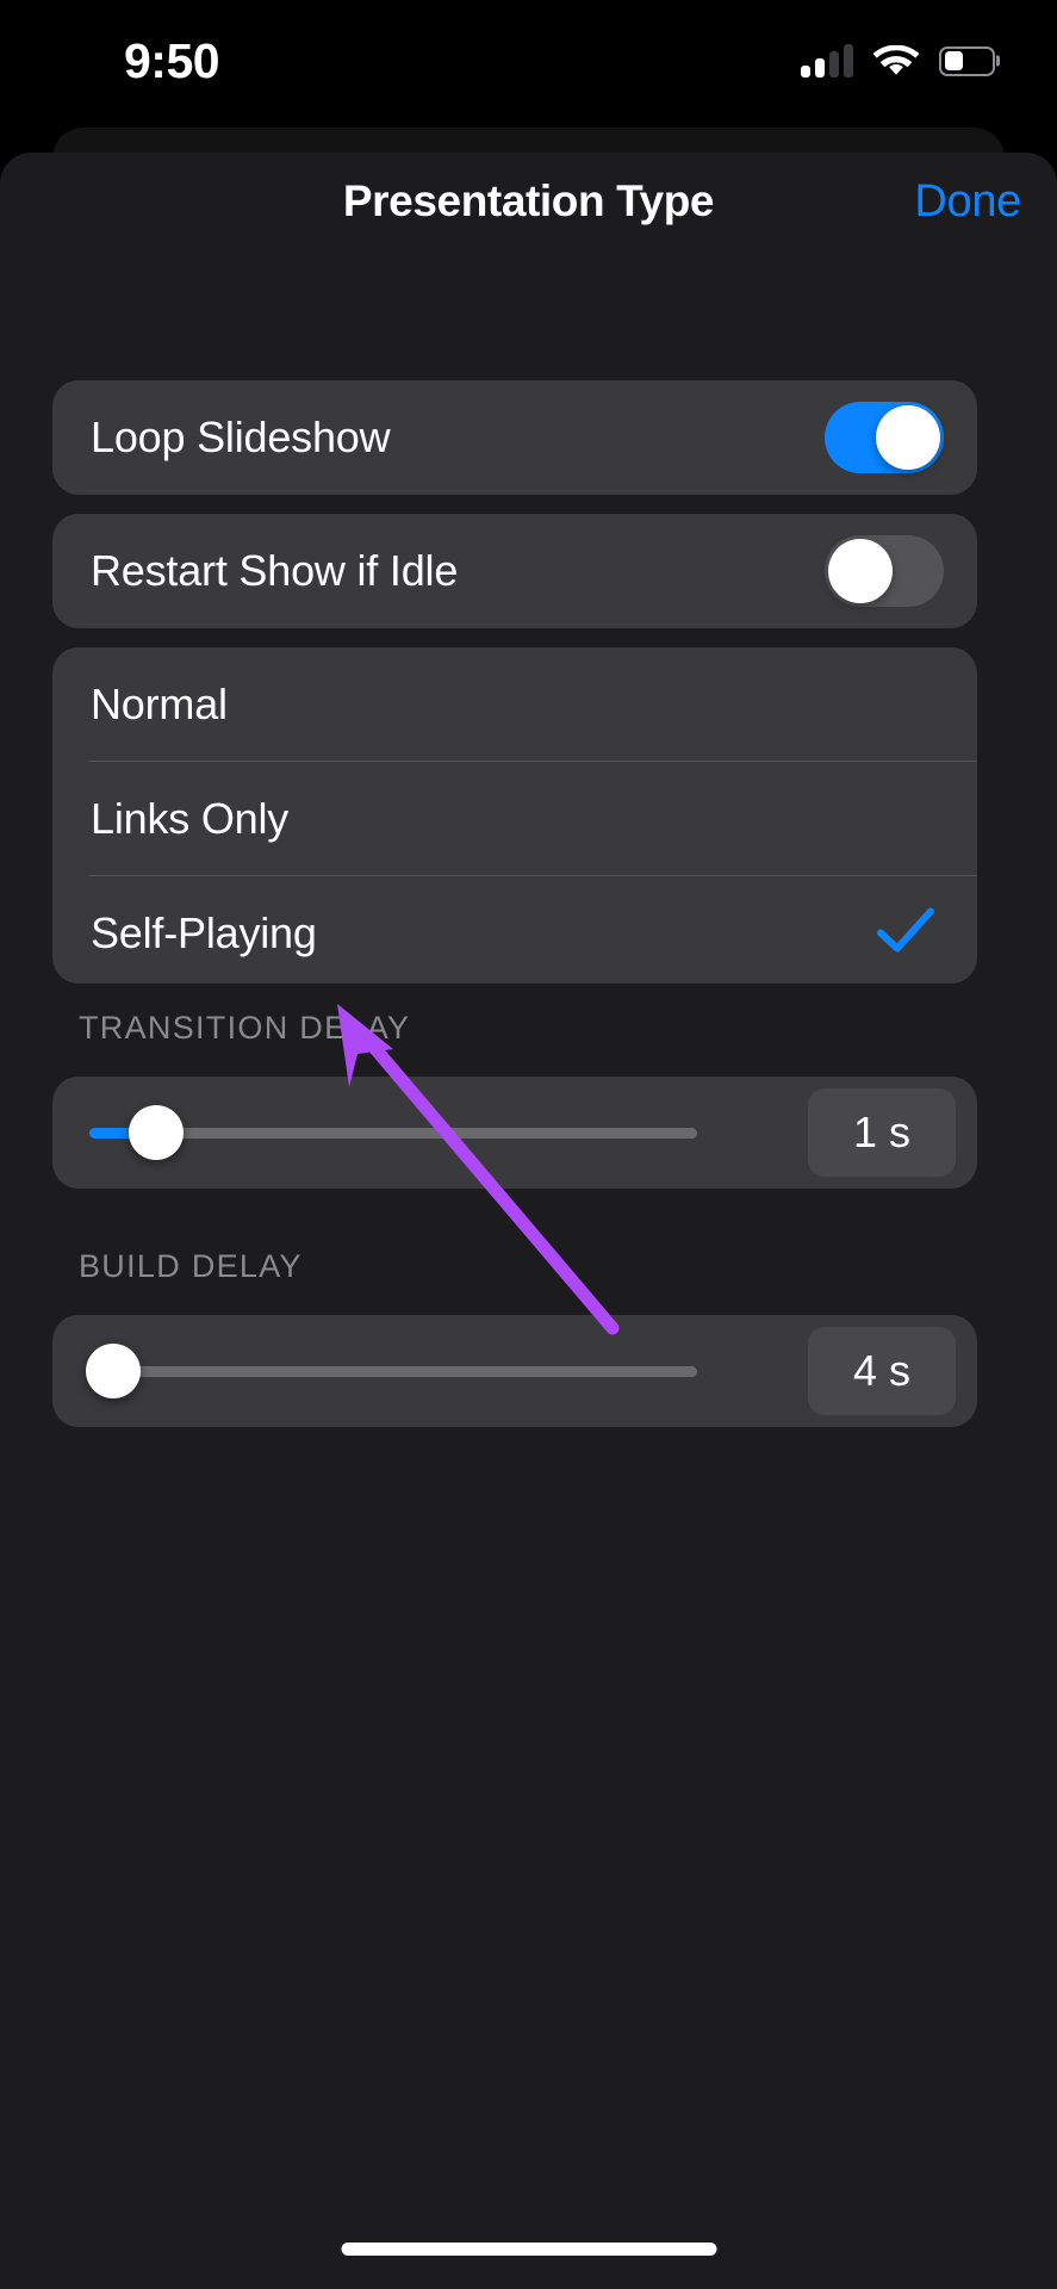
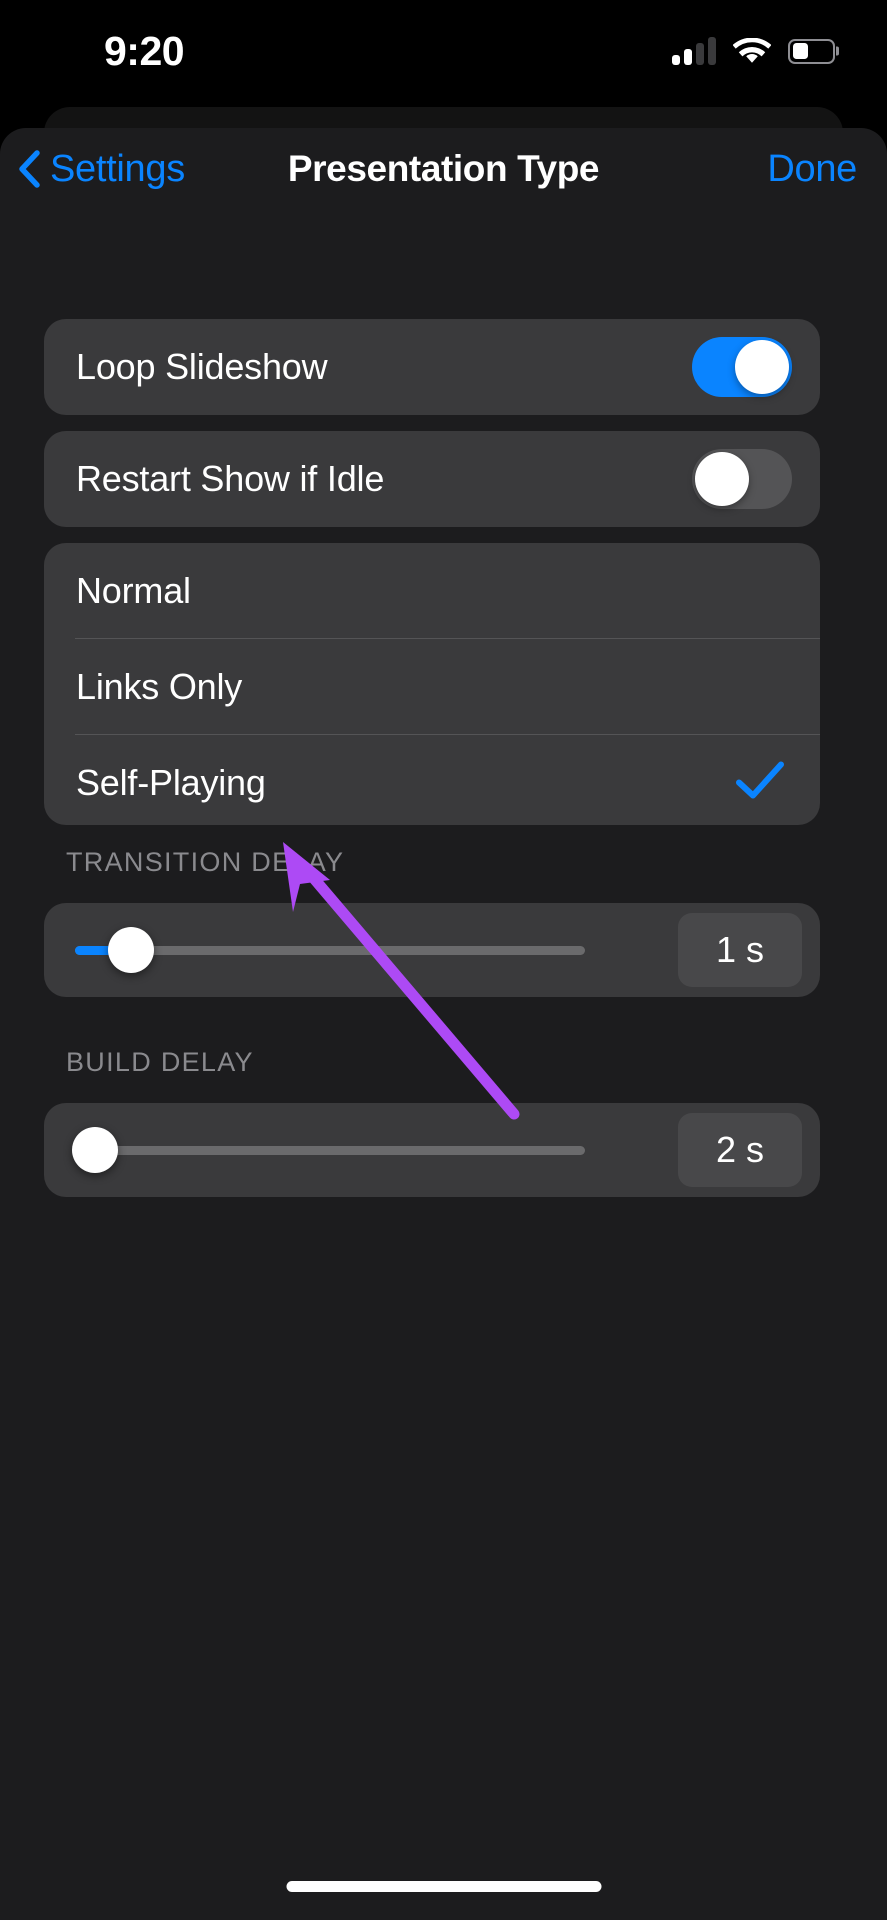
- 9:50
+ 9:20
+ Settings
  Presentation Type
  Done
  Loop Slideshow
  Restart Show if Idle
  Normal
  Links Only
  Self-Playing
  TRANSITION DEAY
  1 s
  BUILD DELAY
- 4 s
+ 2 s
